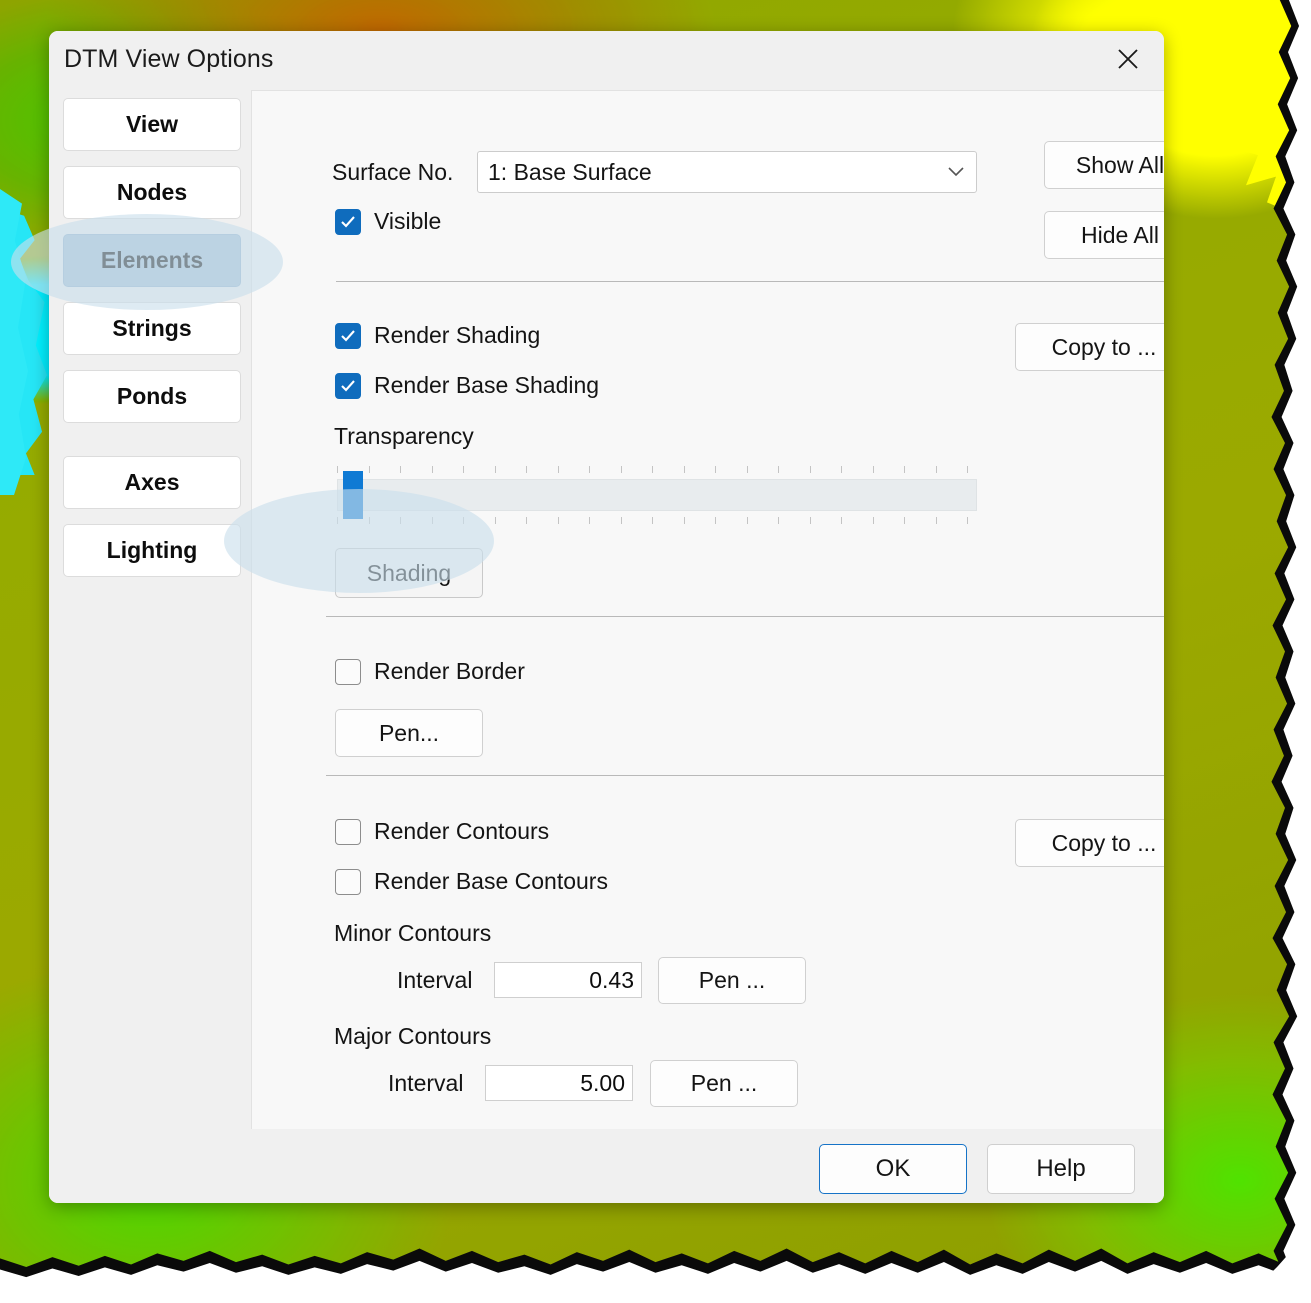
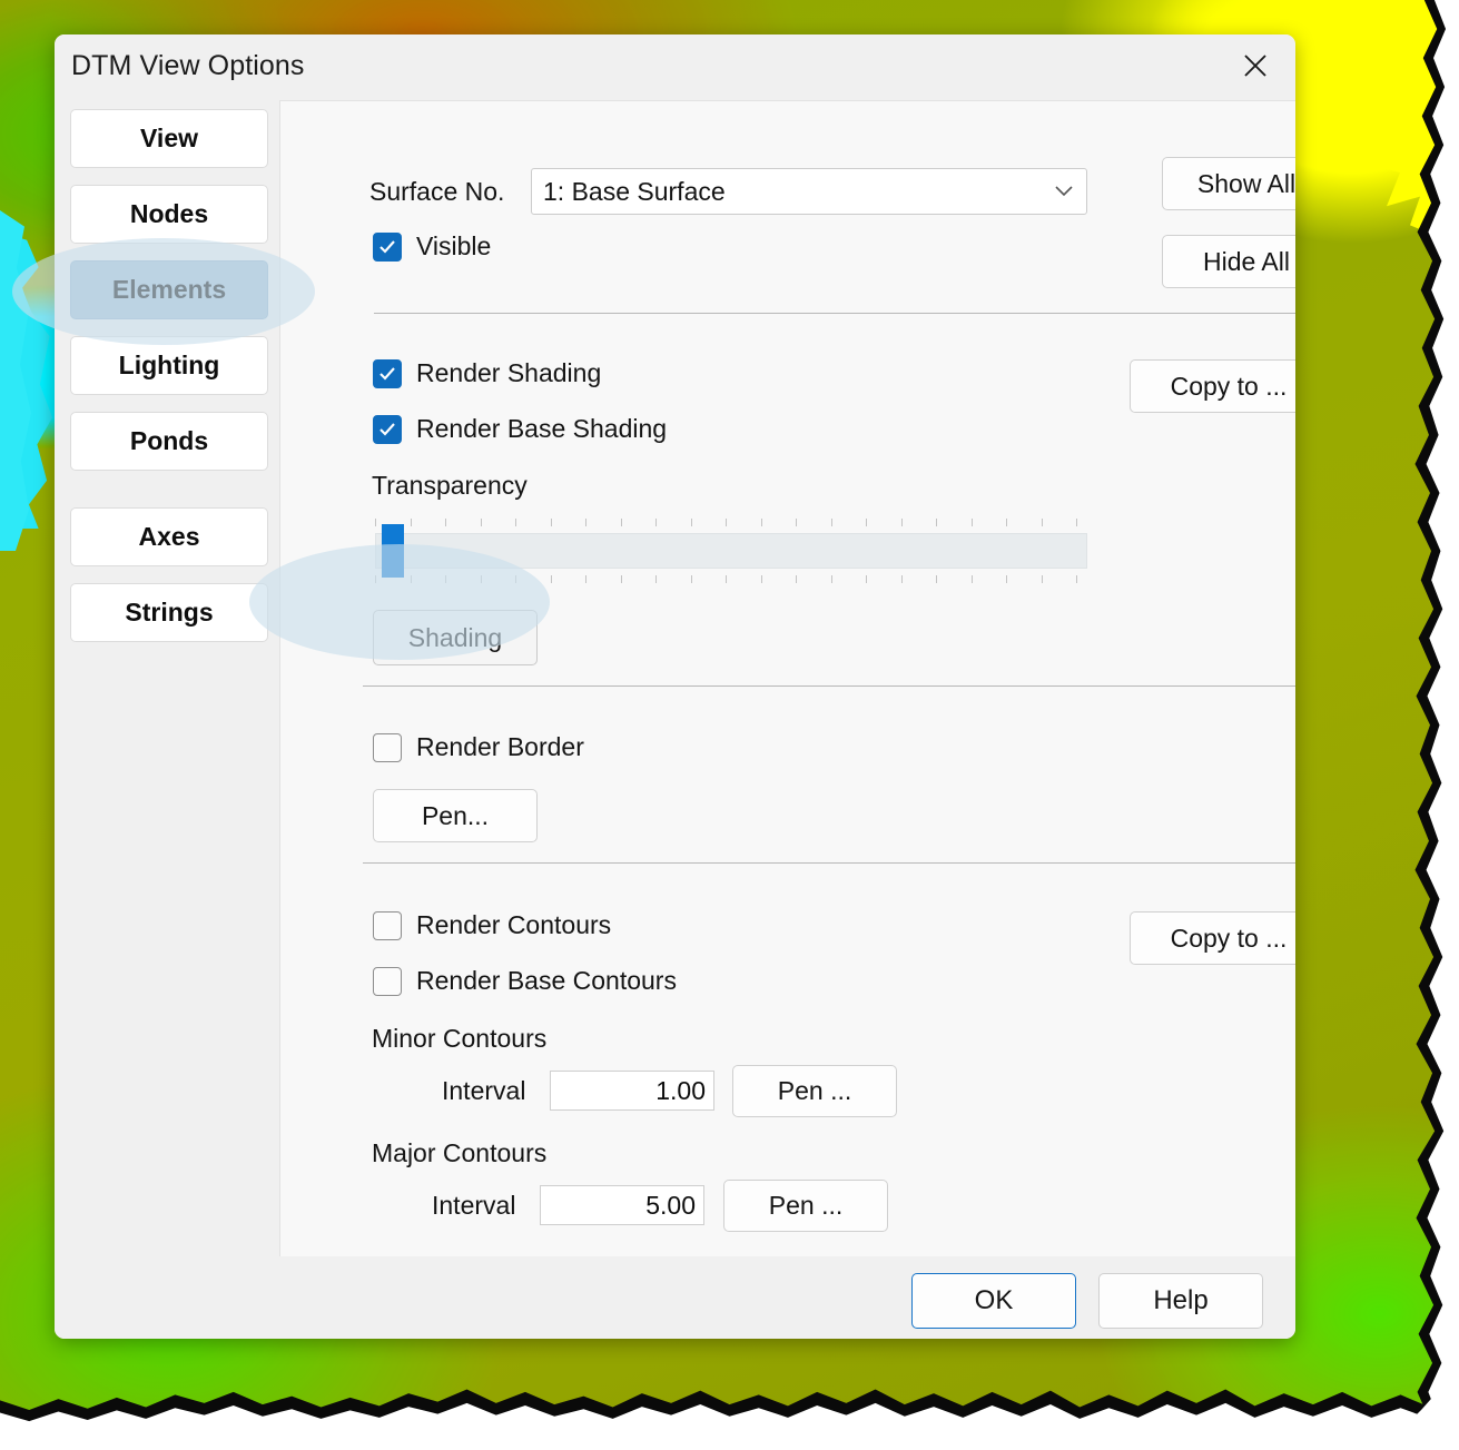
  DTM View Options
  View
  Nodes
  Elements
- Strings
+ Lighting
  Ponds
  Axes
- Lighting
+ Strings
  Surface No.
  1: Base Surface
  Show All
  Visible
  Hide All
  Render Shading
  Render Base Shading
  Copy to ...
  Transparency
  Shading
  Render Border
  Pen...
  Render Contours
  Render Base Contours
  Copy to ...
  Minor Contours
  Interval
- 0.43
+ 1.00
  Pen ...
  Major Contours
  Interval
  5.00
  Pen ...
  OK
  Help
